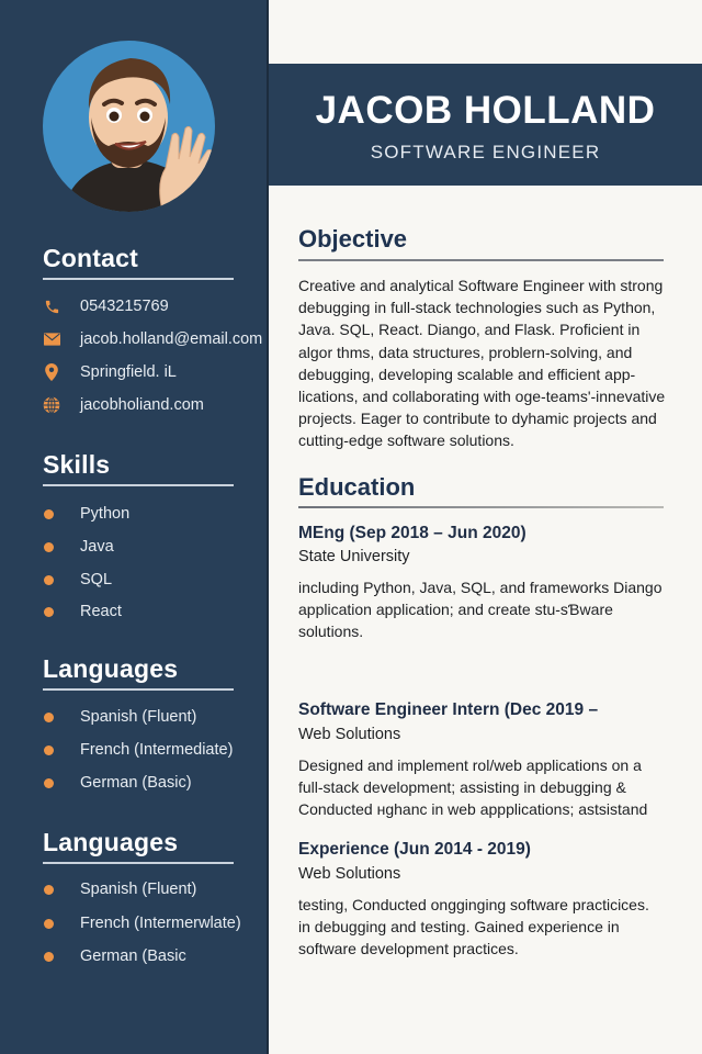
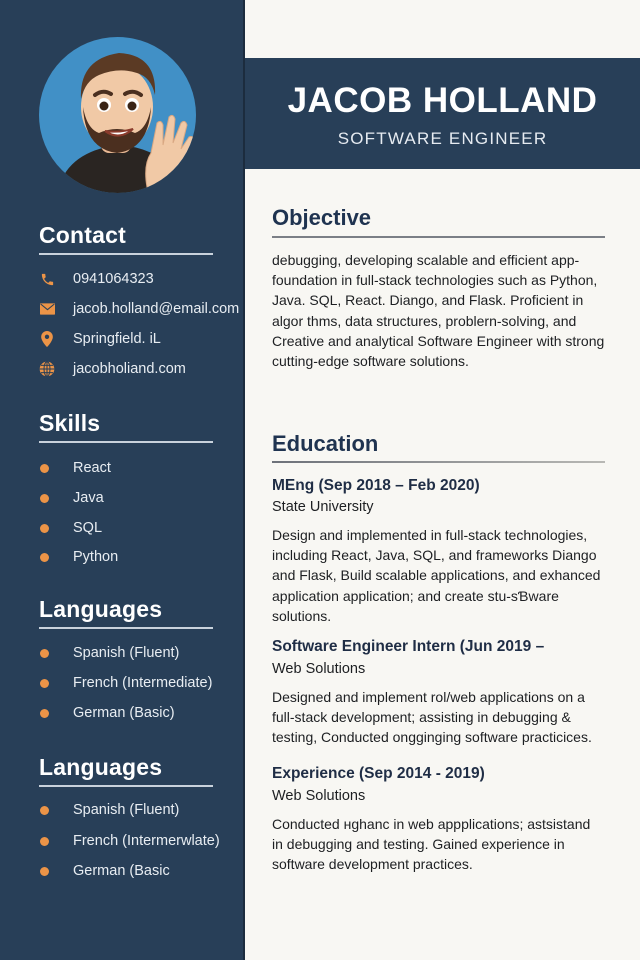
  Contact
- 0543215769
+ 0941064323
  jacob.holland@email.com
  Springfield. iL
  jacobholiand.com
  Skills
- Python
+ React
  Java
  SQL
- React
+ Python
  Languages
  Spanish (Fluent)
  French (Intermediate)
  German (Basic)
  Languages
  Spanish (Fluent)
  French (Intermerwlate)
  German (Basic
  JACOB HOLLAND
  SOFTWARE ENGINEER
  Objective
- Creative and analytical Software Engineer with strong
+ debugging, developing scalable and efficient app-
- debugging in full-stack technologies such as Python,
+ foundation in full-stack technologies such as Python,
  Java. SQL, React. Diango, and Flask. Proficient in
  algor thms, data structures, problern-solving, and
- debugging, developing scalable and efficient app-
+ Creative and analytical Software Engineer with strong
- lications, and collaborating with oge-teamsʹ-innevative
- projects. Eager to contribute to dyhamic projects and
  cutting-edge software solutions.
  Education
- MEng (Sep 2018 – Jun 2020)
+ MEng (Sep 2018 – Feb 2020)
  State University
+ Design and implemented in full-stack technologies,
- including Python, Java, SQL, and frameworks Diango
+ including React, Java, SQL, and frameworks Diango
+ and Flask, Build scalable applications, and exhanced
  application application; and create stu-sƁware
  solutions.
- Software Engineer Intern (Dec 2019 –
+ Software Engineer Intern (Jun 2019 –
  Web Solutions
  Designed and implement rol/web applications on a
  full-stack development; assisting in debugging &
- Conducted нghanc in web appplications; astsistand
+ testing, Conducted ongginging software practicices.
- Experience (Jun 2014 - 2019)
+ Experience (Sep 2014 - 2019)
  Web Solutions
- testing, Conducted ongginging software practicices.
+ Conducted нghanc in web appplications; astsistand
  in debugging and testing. Gained experience in
  software development practices.
